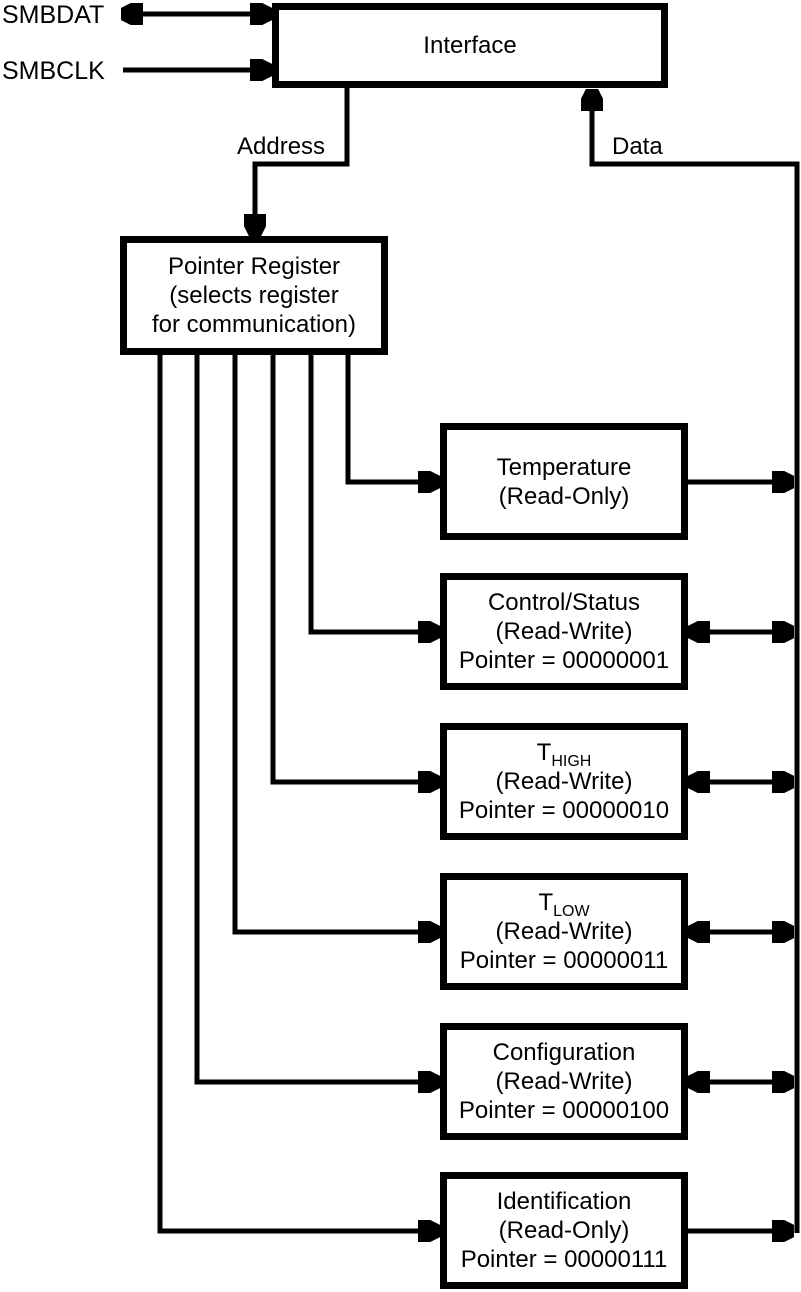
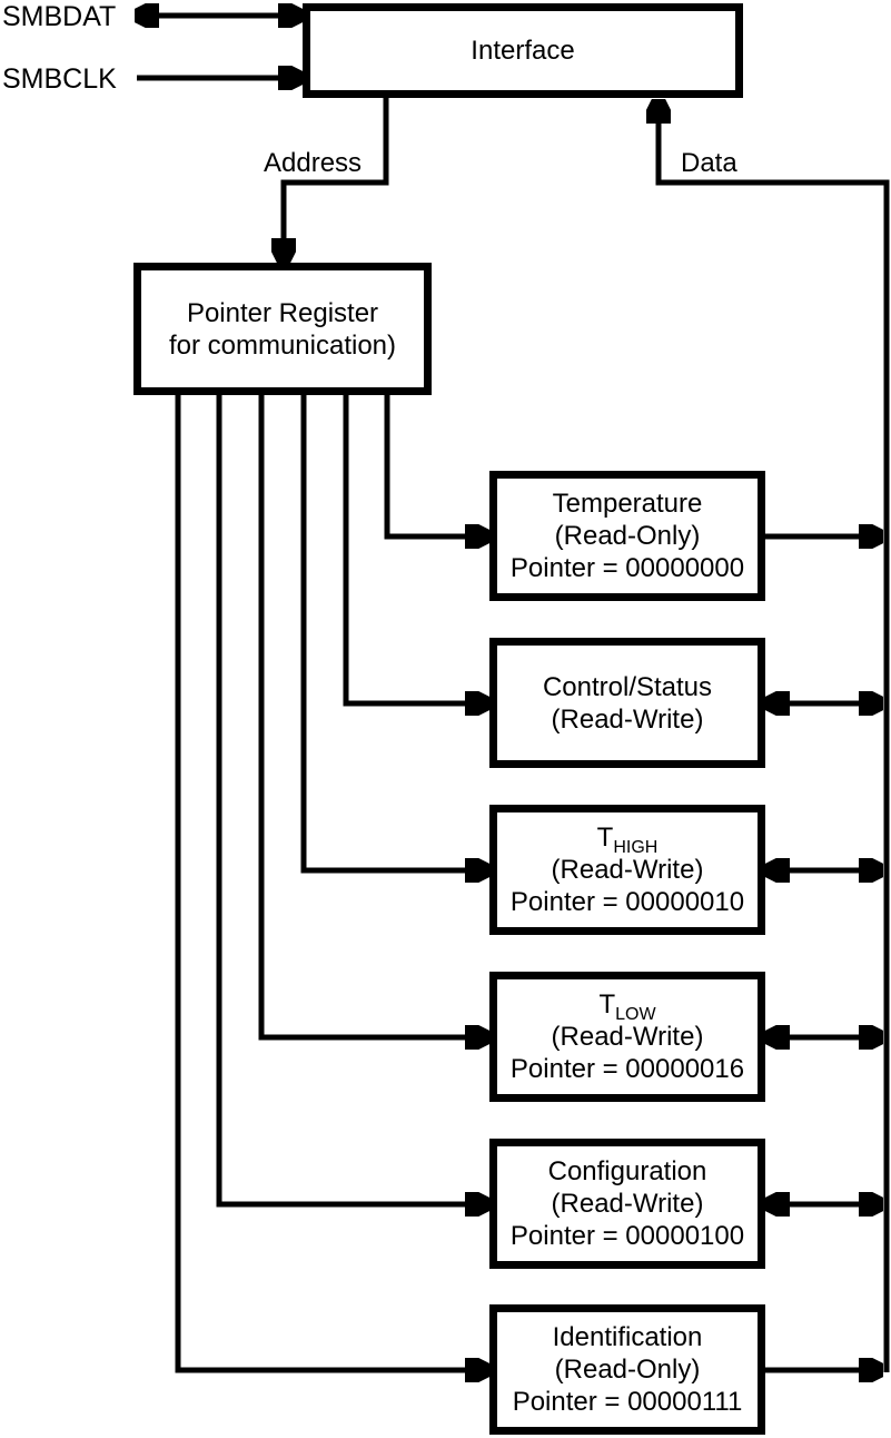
  SMBDAT
  SMBCLK
  Interface
  Address
  Data
  Pointer Register
- (selects register
  for communication)
  Temperature
  (Read-Only)
+ Pointer = 00000000
  Control/Status
  (Read-Write)
- Pointer = 00000001
  THIGH
  (Read-Write)
  Pointer = 00000010
  TLOW
  (Read-Write)
- Pointer = 00000011
+ Pointer = 00000016
  Configuration
  (Read-Write)
  Pointer = 00000100
  Identification
  (Read-Only)
  Pointer = 00000111
